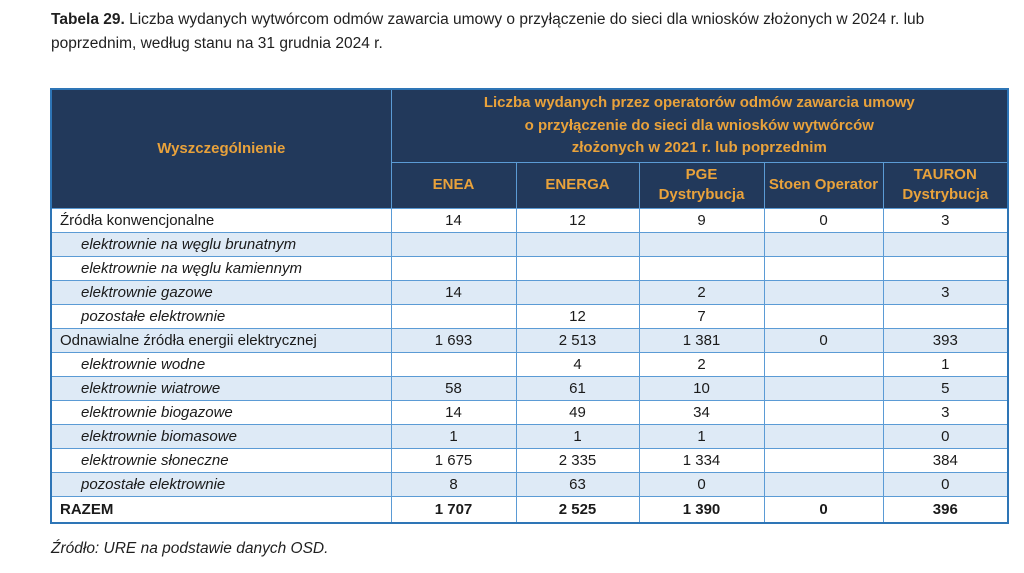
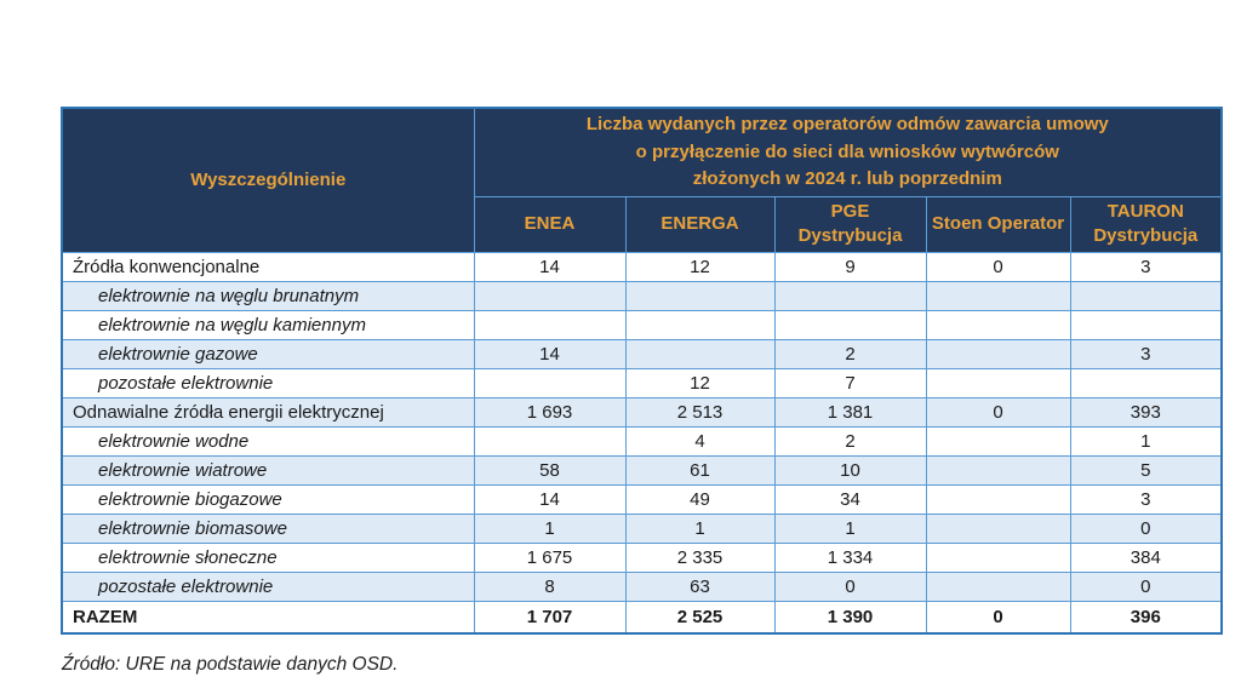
- Tabela 29. Liczba wydanych wytwórcom odmów zawarcia umowy o przyłączenie do sieci dla wniosków złożonych w 2024 r. lub poprzednim, według stanu na 31 grudnia 2024 r.
- Wyszczególnienie	Liczba wydanych przez operatorów odmów zawarcia umowy o przyłączenie do sieci dla wniosków wytwórców złożonych w 2021 r. lub poprzednim
+ Wyszczególnienie	Liczba wydanych przez operatorów odmów zawarcia umowy o przyłączenie do sieci dla wniosków wytwórców złożonych w 2024 r. lub poprzednim
  ENEA	ENERGA	PGE Dystrybucja	Stoen Operator	TAURON Dystrybucja
  Źródła konwencjonalne	14	12	9	0	3
  elektrownie na węglu brunatnym
  elektrownie na węglu kamiennym
  elektrownie gazowe	14		2		3
  pozostałe elektrownie		12	7
  Odnawialne źródła energii elektrycznej	1 693	2 513	1 381	0	393
  elektrownie wodne		4	2		1
  elektrownie wiatrowe	58	61	10		5
  elektrownie biogazowe	14	49	34		3
  elektrownie biomasowe	1	1	1		0
  elektrownie słoneczne	1 675	2 335	1 334		384
  pozostałe elektrownie	8	63	0		0
  RAZEM	1 707	2 525	1 390	0	396
  Źródło: URE na podstawie danych OSD.
